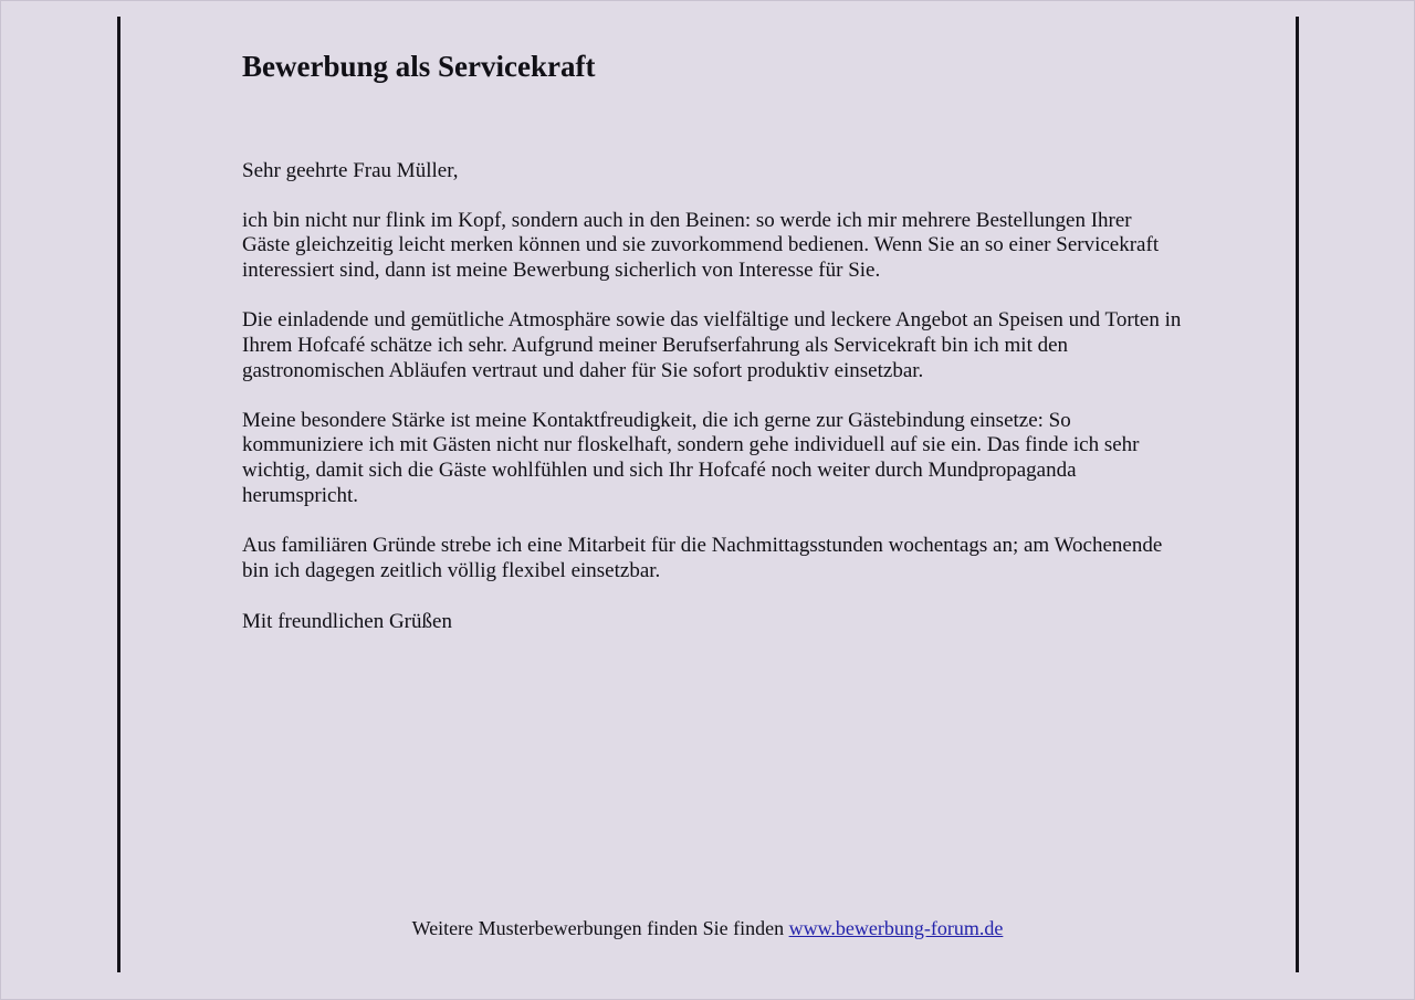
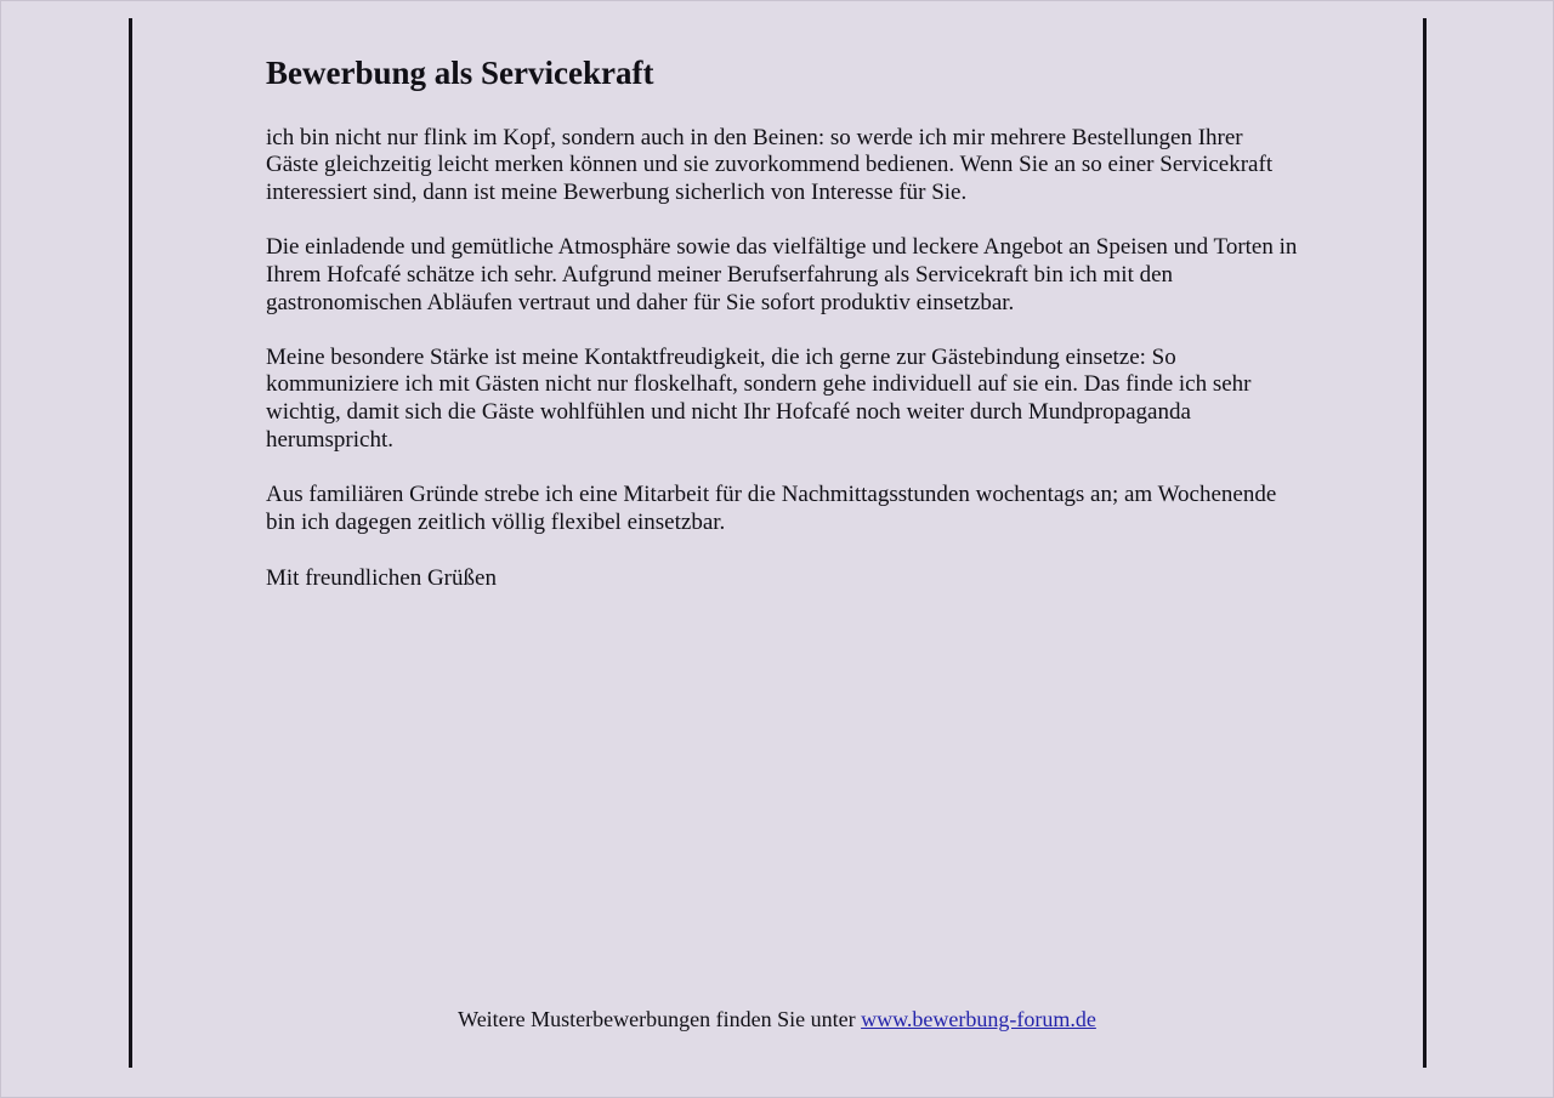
  Bewerbung als Servicekraft
- Sehr geehrte Frau Müller,
  ich bin nicht nur flink im Kopf, sondern auch in den Beinen: so werde ich mir mehrere Bestellungen Ihrer Gäste gleichzeitig leicht merken können und sie zuvorkommend bedienen. Wenn Sie an so einer Servicekraft interessiert sind, dann ist meine Bewerbung sicherlich von Interesse für Sie.
  Die einladende und gemütliche Atmosphäre sowie das vielfältige und leckere Angebot an Speisen und Torten in Ihrem Hofcafé schätze ich sehr. Aufgrund meiner Berufserfahrung als Servicekraft bin ich mit den gastronomischen Abläufen vertraut und daher für Sie sofort produktiv einsetzbar.
- Meine besondere Stärke ist meine Kontaktfreudigkeit, die ich gerne zur Gästebindung einsetze: So kommuniziere ich mit Gästen nicht nur floskelhaft, sondern gehe individuell auf sie ein. Das finde ich sehr wichtig, damit sich die Gäste wohlfühlen und sich Ihr Hofcafé noch weiter durch Mundpropaganda herumspricht.
+ Meine besondere Stärke ist meine Kontaktfreudigkeit, die ich gerne zur Gästebindung einsetze: So kommuniziere ich mit Gästen nicht nur floskelhaft, sondern gehe individuell auf sie ein. Das finde ich sehr wichtig, damit sich die Gäste wohlfühlen und nicht Ihr Hofcafé noch weiter durch Mundpropaganda herumspricht.
  Aus familiären Gründe strebe ich eine Mitarbeit für die Nachmittagsstunden wochentags an; am Wochenende bin ich dagegen zeitlich völlig flexibel einsetzbar.
  Mit freundlichen Grüßen
- Weitere Musterbewerbungen finden Sie finden www.bewerbung-forum.de
+ Weitere Musterbewerbungen finden Sie unter www.bewerbung-forum.de
